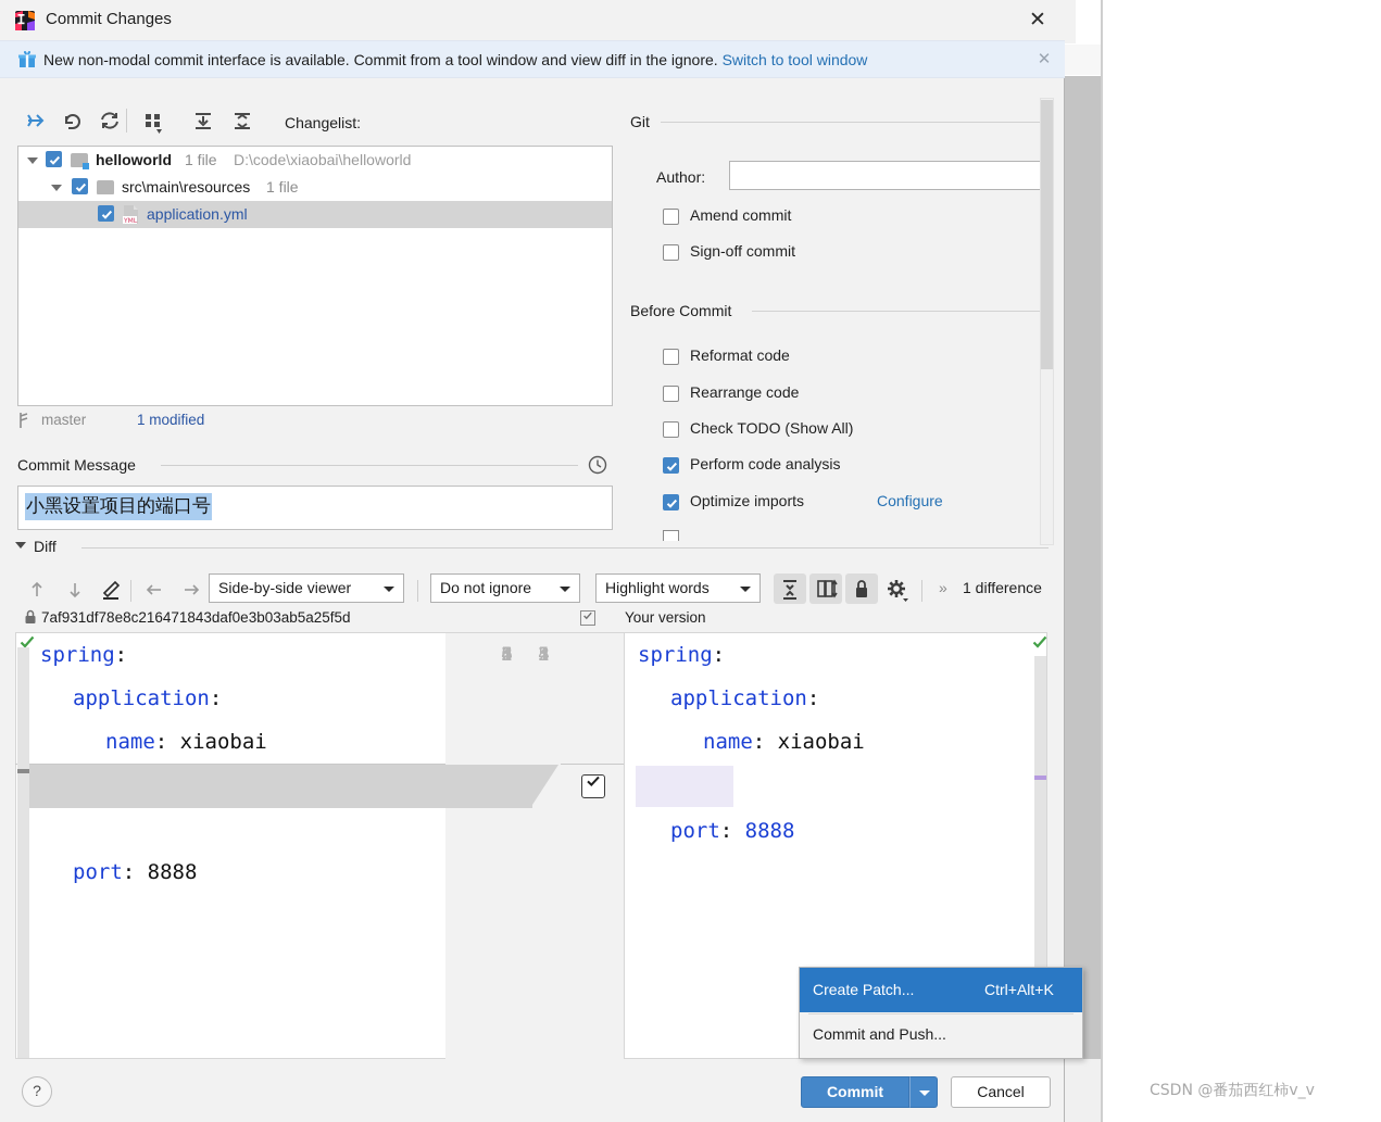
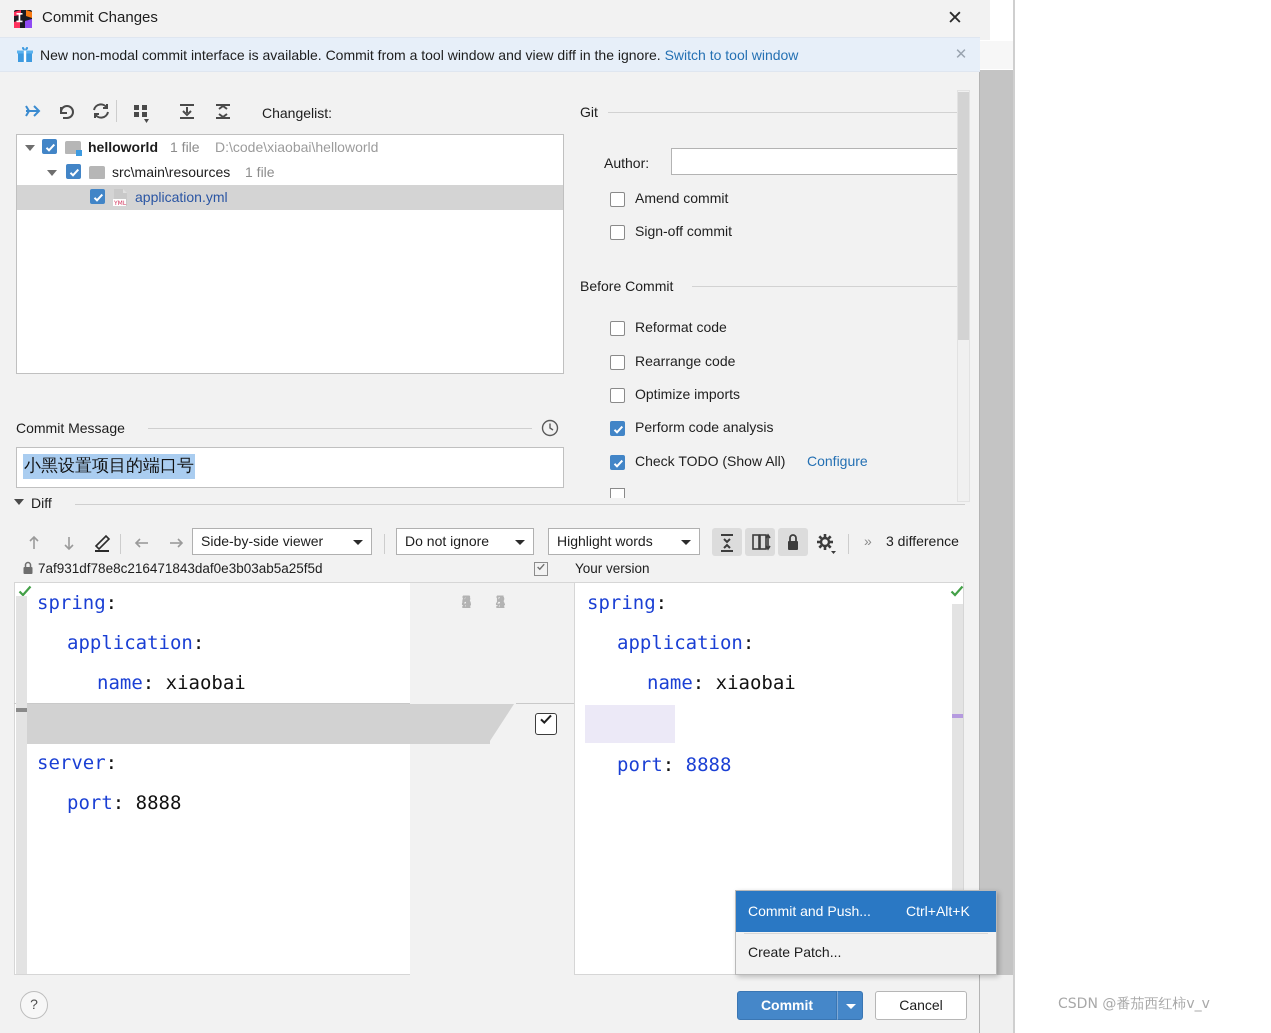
  Commit Changes
  ✕
  New non-modal commit interface is available. Commit from a tool window and view diff in the ignore. Switch to tool window
  ✕
  Changelist:
  helloworld
  1 file
  D:\code\xiaobai\helloworld
  src\main\resources
  1 file
  application.yml
- master
- 1 modified
  Commit Message
  小黑设置项目的端口号
  Git
  Author:
  Amend commit
  Sign-off commit
  Before Commit
  Reformat code
  Rearrange code
- Check TODO (Show All)
+ Optimize imports
  Perform code analysis
- Optimize imports
+ Check TODO (Show All)
  Configure
  Diff
  Side-by-side viewer
  Do not ignore
  Highlight words
  »
- 1 difference
+ 3 difference
  7af931df78e8c216471843daf0e3b03ab5a25f5d
  Your version
  spring:
  application:
  name: xiaobai
+ server:
  port: 8888
  1
  2
  3
  4
  5
  6
  1
  2
  3
  4
  5
  spring:
  application:
  name: xiaobai
  port: 8888
- Create Patch...
+ Commit and Push...
  Ctrl+Alt+K
- Commit and Push...
+ Create Patch...
  ?
  Commit
  Cancel
  CSDN @番茄西红柿v_v
